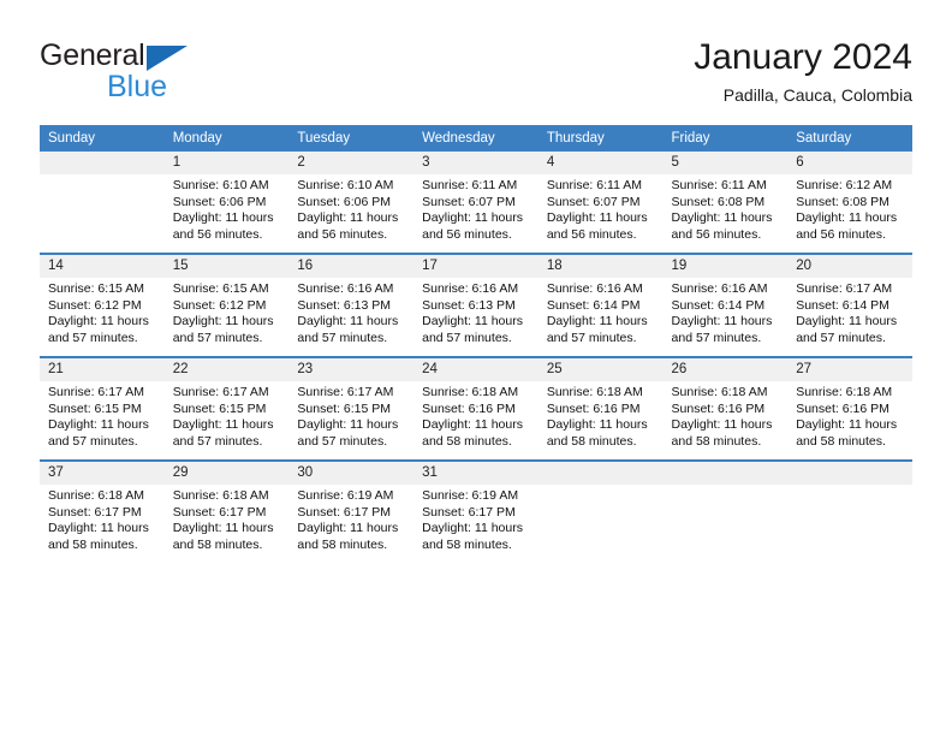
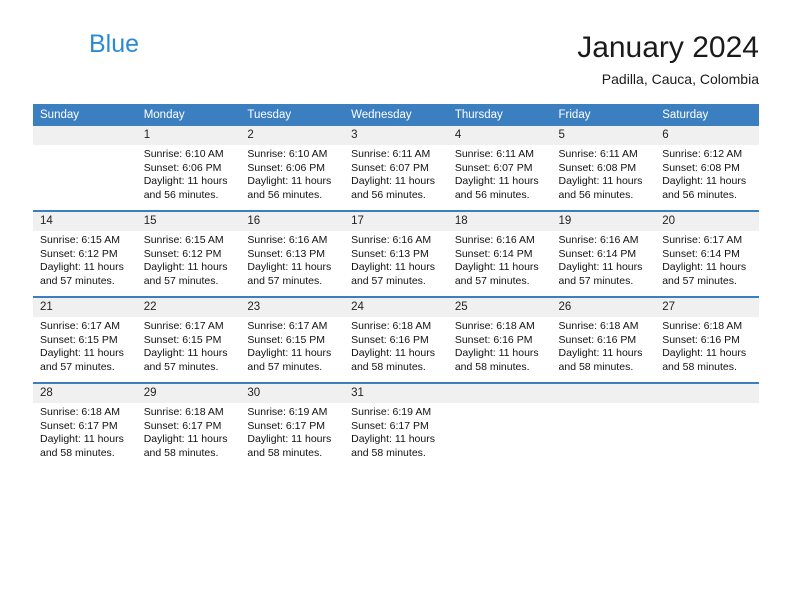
- General
  Blue
  January 2024
  Padilla, Cauca, Colombia
  Sunday	Monday	Tuesday	Wednesday	Thursday	Friday	Saturday
  	1Sunrise: 6:10 AMSunset: 6:06 PMDaylight: 11 hoursand 56 minutes.	2Sunrise: 6:10 AMSunset: 6:06 PMDaylight: 11 hoursand 56 minutes.	3Sunrise: 6:11 AMSunset: 6:07 PMDaylight: 11 hoursand 56 minutes.	4Sunrise: 6:11 AMSunset: 6:07 PMDaylight: 11 hoursand 56 minutes.	5Sunrise: 6:11 AMSunset: 6:08 PMDaylight: 11 hoursand 56 minutes.	6Sunrise: 6:12 AMSunset: 6:08 PMDaylight: 11 hoursand 56 minutes.
  14Sunrise: 6:15 AMSunset: 6:12 PMDaylight: 11 hoursand 57 minutes.	15Sunrise: 6:15 AMSunset: 6:12 PMDaylight: 11 hoursand 57 minutes.	16Sunrise: 6:16 AMSunset: 6:13 PMDaylight: 11 hoursand 57 minutes.	17Sunrise: 6:16 AMSunset: 6:13 PMDaylight: 11 hoursand 57 minutes.	18Sunrise: 6:16 AMSunset: 6:14 PMDaylight: 11 hoursand 57 minutes.	19Sunrise: 6:16 AMSunset: 6:14 PMDaylight: 11 hoursand 57 minutes.	20Sunrise: 6:17 AMSunset: 6:14 PMDaylight: 11 hoursand 57 minutes.
  21Sunrise: 6:17 AMSunset: 6:15 PMDaylight: 11 hoursand 57 minutes.	22Sunrise: 6:17 AMSunset: 6:15 PMDaylight: 11 hoursand 57 minutes.	23Sunrise: 6:17 AMSunset: 6:15 PMDaylight: 11 hoursand 57 minutes.	24Sunrise: 6:18 AMSunset: 6:16 PMDaylight: 11 hoursand 58 minutes.	25Sunrise: 6:18 AMSunset: 6:16 PMDaylight: 11 hoursand 58 minutes.	26Sunrise: 6:18 AMSunset: 6:16 PMDaylight: 11 hoursand 58 minutes.	27Sunrise: 6:18 AMSunset: 6:16 PMDaylight: 11 hoursand 58 minutes.
- 37Sunrise: 6:18 AMSunset: 6:17 PMDaylight: 11 hoursand 58 minutes.	29Sunrise: 6:18 AMSunset: 6:17 PMDaylight: 11 hoursand 58 minutes.	30Sunrise: 6:19 AMSunset: 6:17 PMDaylight: 11 hoursand 58 minutes.	31Sunrise: 6:19 AMSunset: 6:17 PMDaylight: 11 hoursand 58 minutes.
+ 28Sunrise: 6:18 AMSunset: 6:17 PMDaylight: 11 hoursand 58 minutes.	29Sunrise: 6:18 AMSunset: 6:17 PMDaylight: 11 hoursand 58 minutes.	30Sunrise: 6:19 AMSunset: 6:17 PMDaylight: 11 hoursand 58 minutes.	31Sunrise: 6:19 AMSunset: 6:17 PMDaylight: 11 hoursand 58 minutes.
